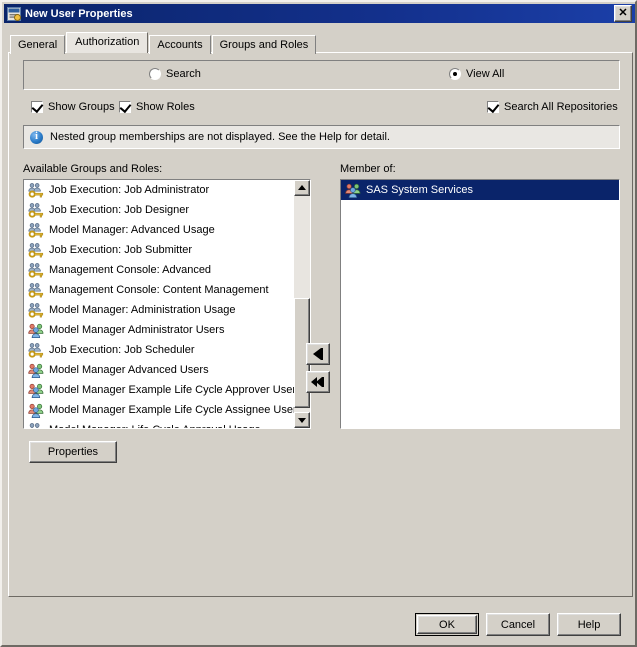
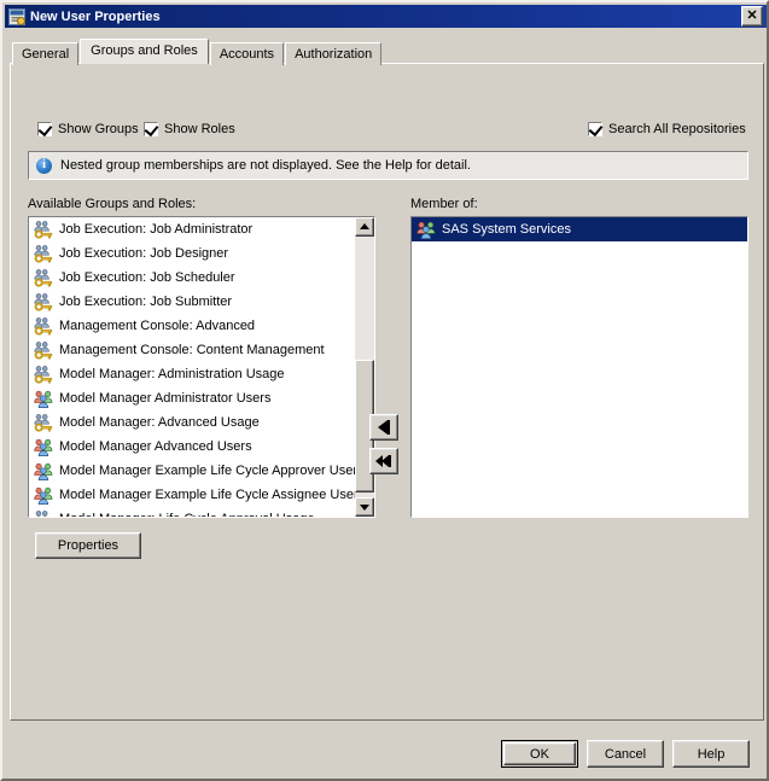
  New User Properties
  ✕
  General
- Authorization
+ Groups and Roles
  Accounts
- Groups and Roles
+ Authorization
- Search
- View All
  Show Groups
  Show Roles
  Search All Repositories
  Nested group memberships are not displayed. See the Help for detail.
  Available Groups and Roles:
  Member of:
  Job Execution: Job Administrator
  Job Execution: Job Designer
- Model Manager: Advanced Usage
+ Job Execution: Job Scheduler
  Job Execution: Job Submitter
  Management Console: Advanced
  Management Console: Content Management
  Model Manager: Administration Usage
  Model Manager Administrator Users
- Job Execution: Job Scheduler
+ Model Manager: Advanced Usage
  Model Manager Advanced Users
  Model Manager Example Life Cycle Approver Use
  Model Manager Example Life Cycle Assignee Use
  SAS System Services
  Properties
  OK
  Cancel
  Help
